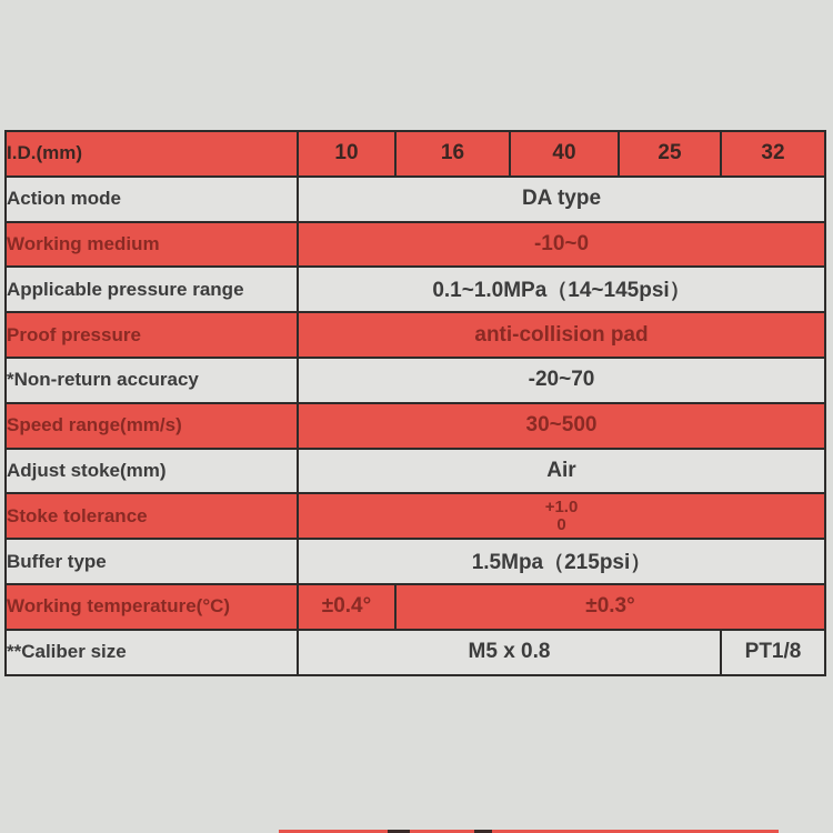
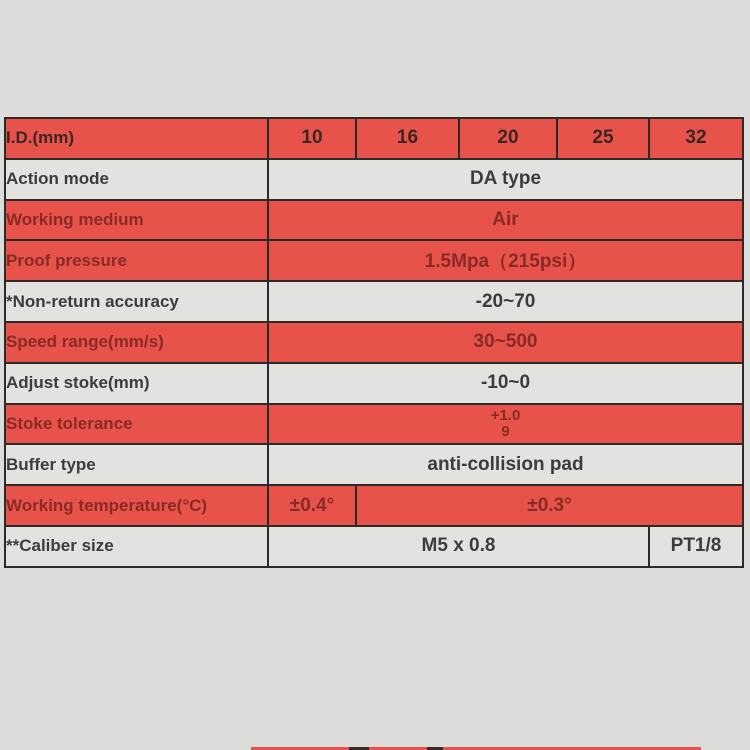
- I.D.(mm)	10	16	40	25	32
+ I.D.(mm)	10	16	20	25	32
  Action mode	DA type
- Working medium	-10~0
+ Working medium	Air
- Applicable pressure range	0.1~1.0MPa（14~145psi）
- Proof pressure	anti-collision pad
+ Proof pressure	1.5Mpa（215psi）
  *Non-return accuracy	-20~70
  Speed range(mm/s)	30~500
- Adjust stoke(mm)	Air
+ Adjust stoke(mm)	-10~0
- Stoke tolerance	+1.0 0
+ Stoke tolerance	+1.0 9
- Buffer type	1.5Mpa（215psi）
+ Buffer type	anti-collision pad
  Working temperature(°C)	±0.4°	±0.3°
  **Caliber size	M5 x 0.8	PT1/8
